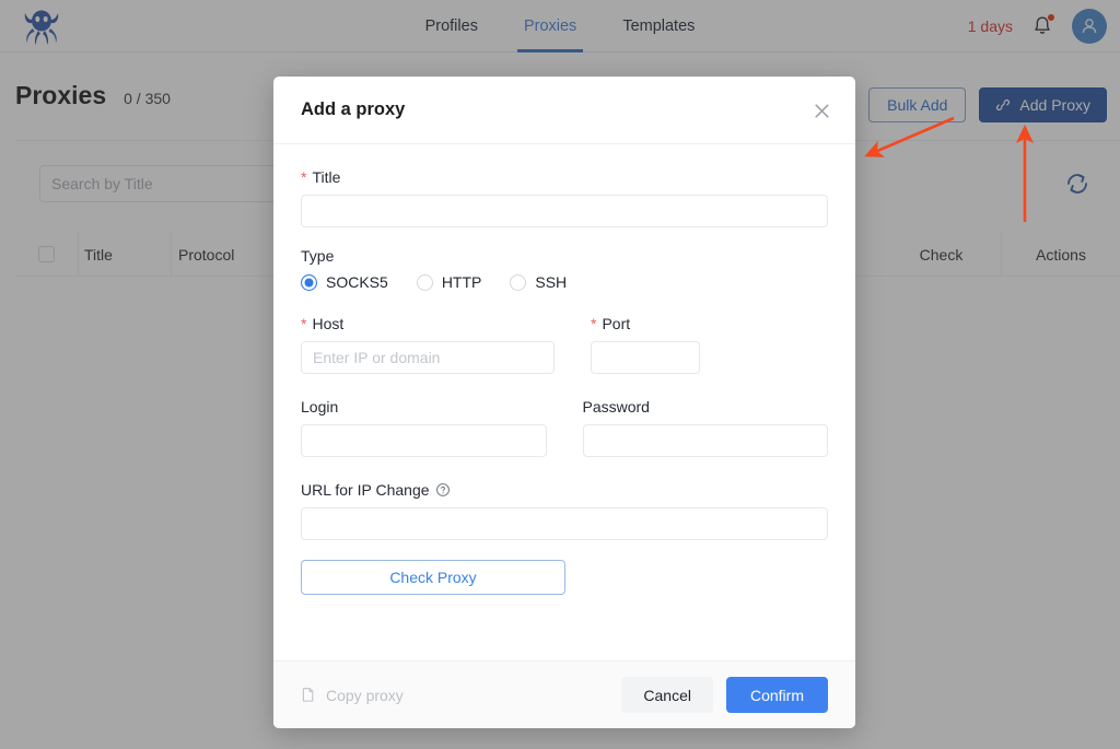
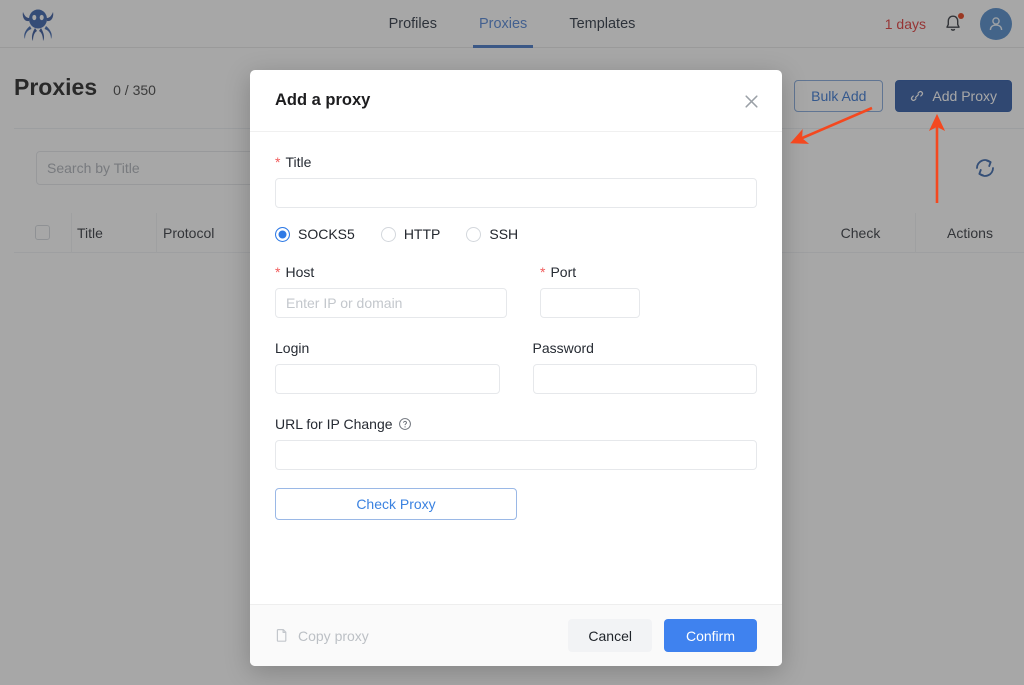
  Profiles
  Proxies
  Templates
  1 days
  Proxies
  0 / 350
  Bulk Add
  Add Proxy
  Search by Title
  Title
  Protocol
  Check
  Actions
  Add a proxy
  *
  Title
- Type
  SOCKS5
  HTTP
  SSH
  *
  Host
  Enter IP or domain
  *
  Port
  Login
  Password
  URL for IP Change
  Check Proxy
  Copy proxy
  Cancel
  Confirm
